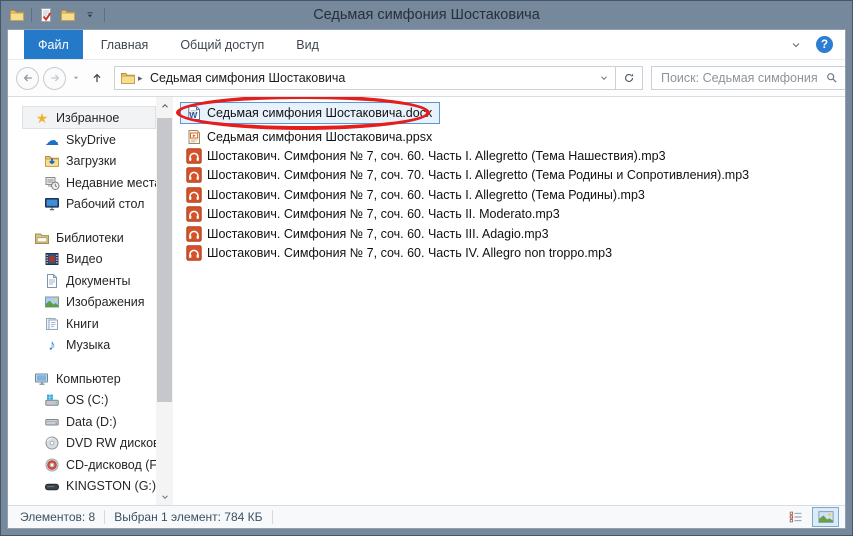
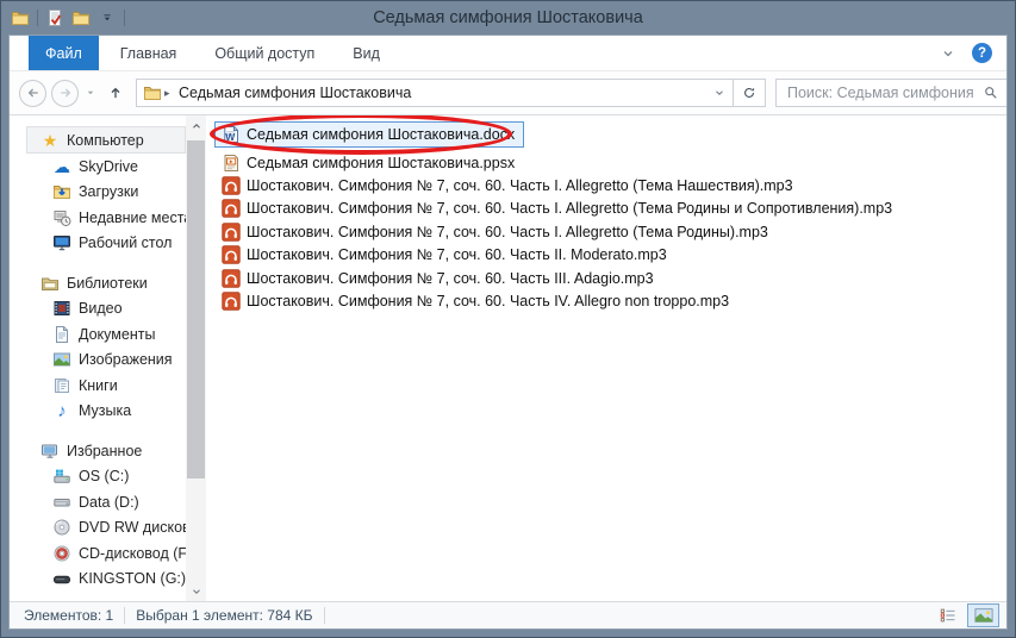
  Седьмая симфония Шостаковича
  Файл
  Главная
  Общий доступ
  Вид
  ?
  ▸
  Седьмая симфония Шостаковича
  Поиск: Седьмая симфония
  ★
- Избранное
+ Компьютер
  ☁
  SkyDrive
  Загрузки
  Недавние мест
  Рабочий стол
  Библиотеки
  Видео
  Документы
  Изображения
  Книги
  ♪
  Музыка
- Компьютер
+ Избранное
  OS (C:)
  Data (D:)
  DVD RW диско
  CD-дисковод (F
  KINGSTON (G:)
  W
  Седьмая симфония Шостаковича.docx
  Седьмая симфония Шостаковича.ppsx
  Шостакович. Симфония № 7, соч. 60. Часть I. Allegretto (Тема Нашествия).mp3
- Шостакович. Симфония № 7, соч. 70. Часть I. Allegretto (Тема Родины и Сопротивления).mp3
+ Шостакович. Симфония № 7, соч. 60. Часть I. Allegretto (Тема Родины и Сопротивления).mp3
  Шостакович. Симфония № 7, соч. 60. Часть I. Allegretto (Тема Родины).mp3
  Шостакович. Симфония № 7, соч. 60. Часть II. Moderato.mp3
  Шостакович. Симфония № 7, соч. 60. Часть III. Adagio.mp3
  Шостакович. Симфония № 7, соч. 60. Часть IV. Allegro non troppo.mp3
- Элементов: 8
+ Элементов: 1
  Выбран 1 элемент: 784 КБ
